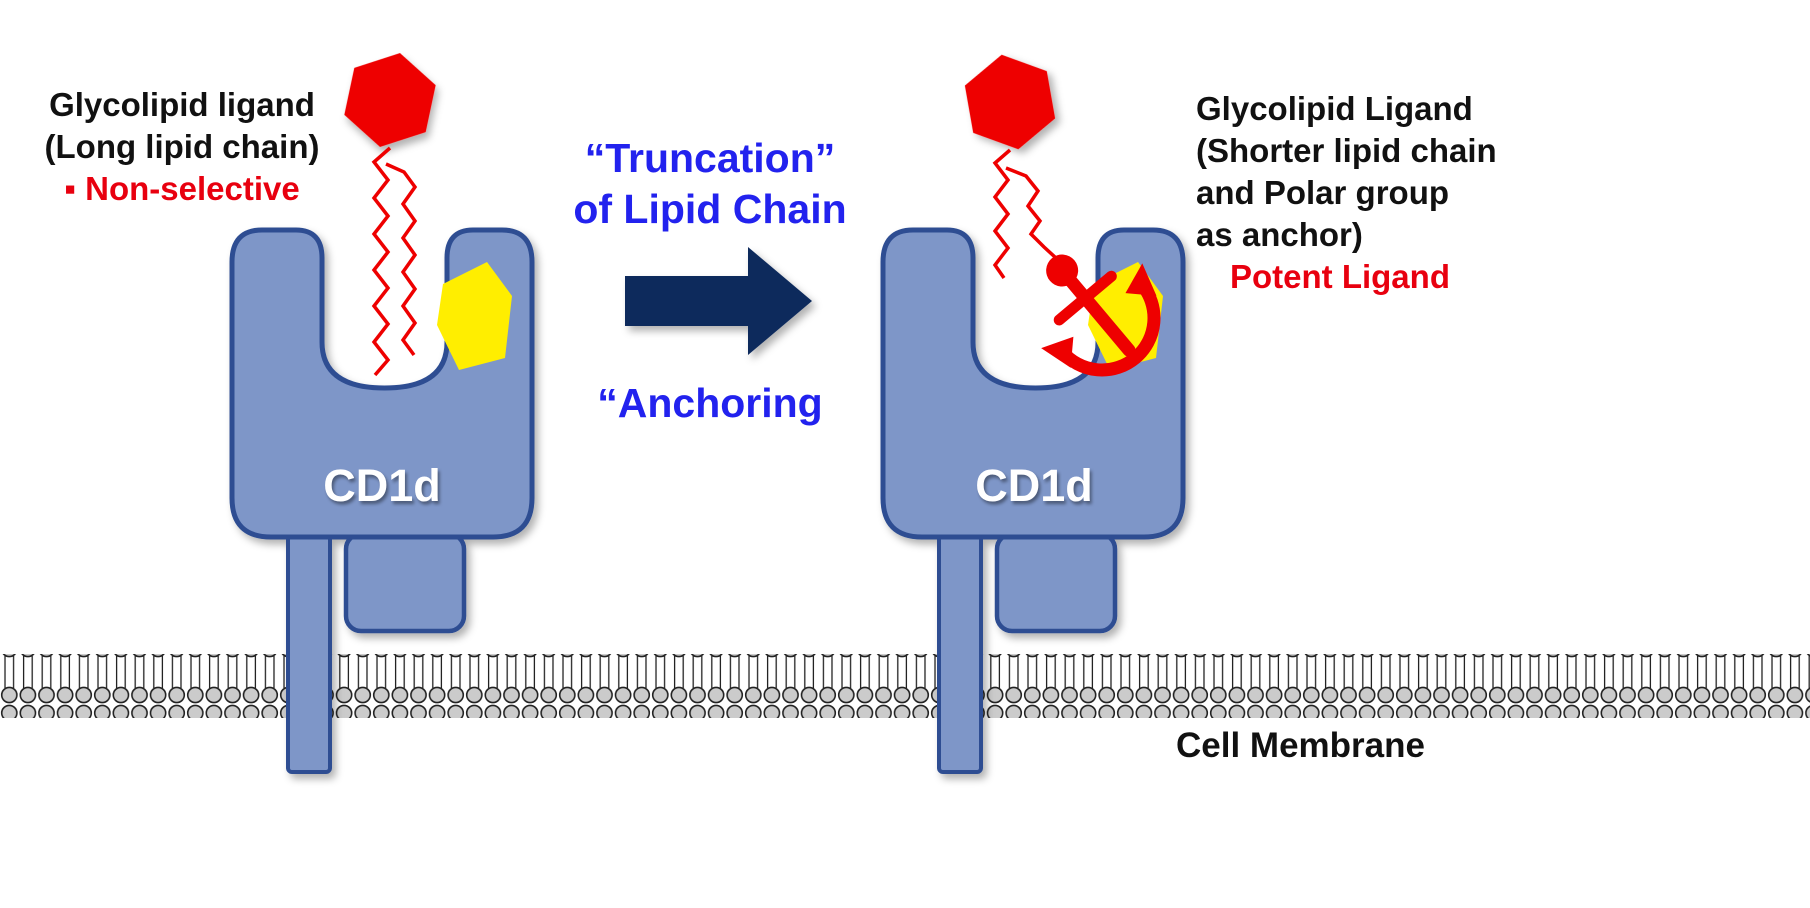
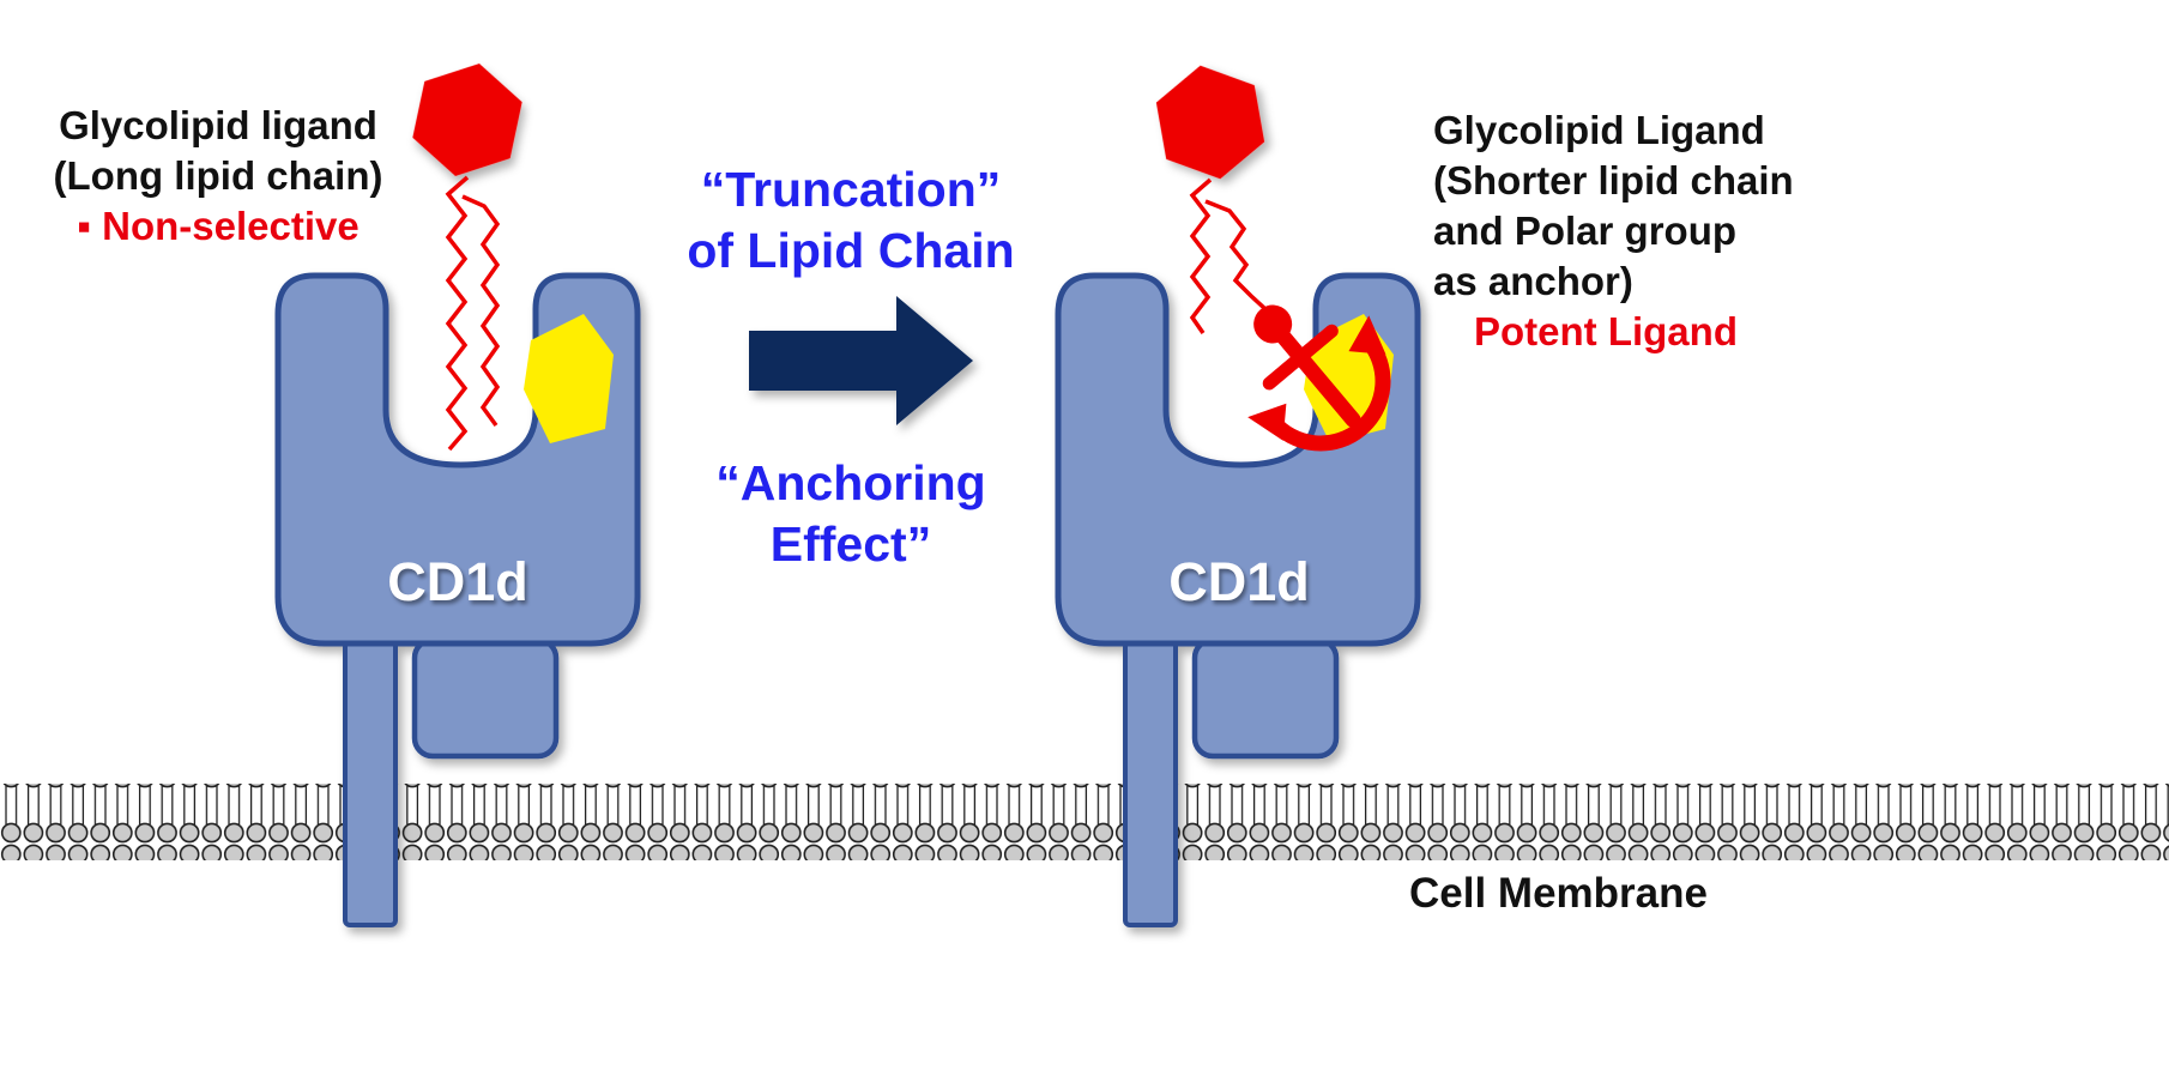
  Glycolipid ligand
  (Long lipid chain)
  ▪ Non-selective
  “Truncation”
  of Lipid Chain
  “Anchoring
+ Effect”
  Glycolipid Ligand
  (Shorter lipid chain
  and Polar group
  as anchor)
  Potent Ligand
  CD1d
  CD1d
  Cell Membrane
